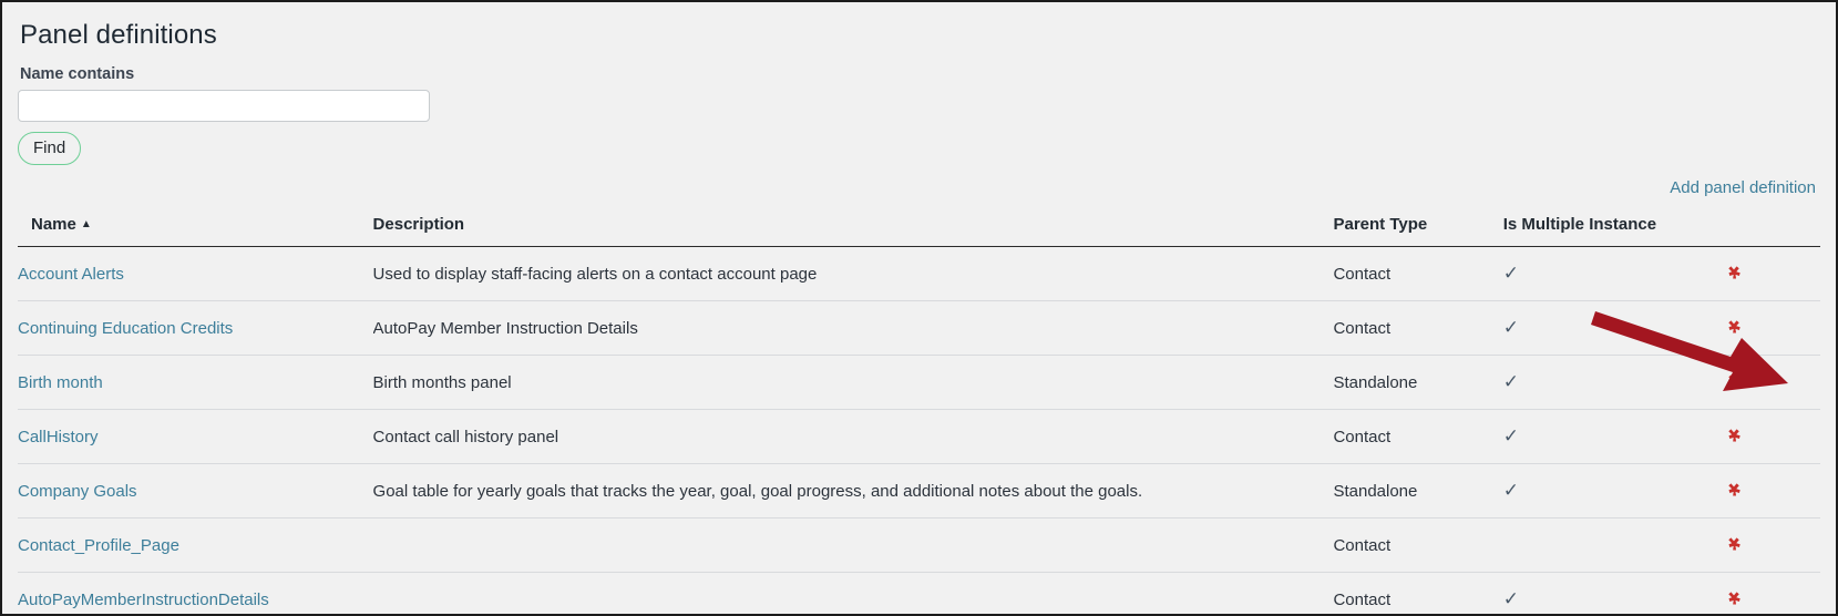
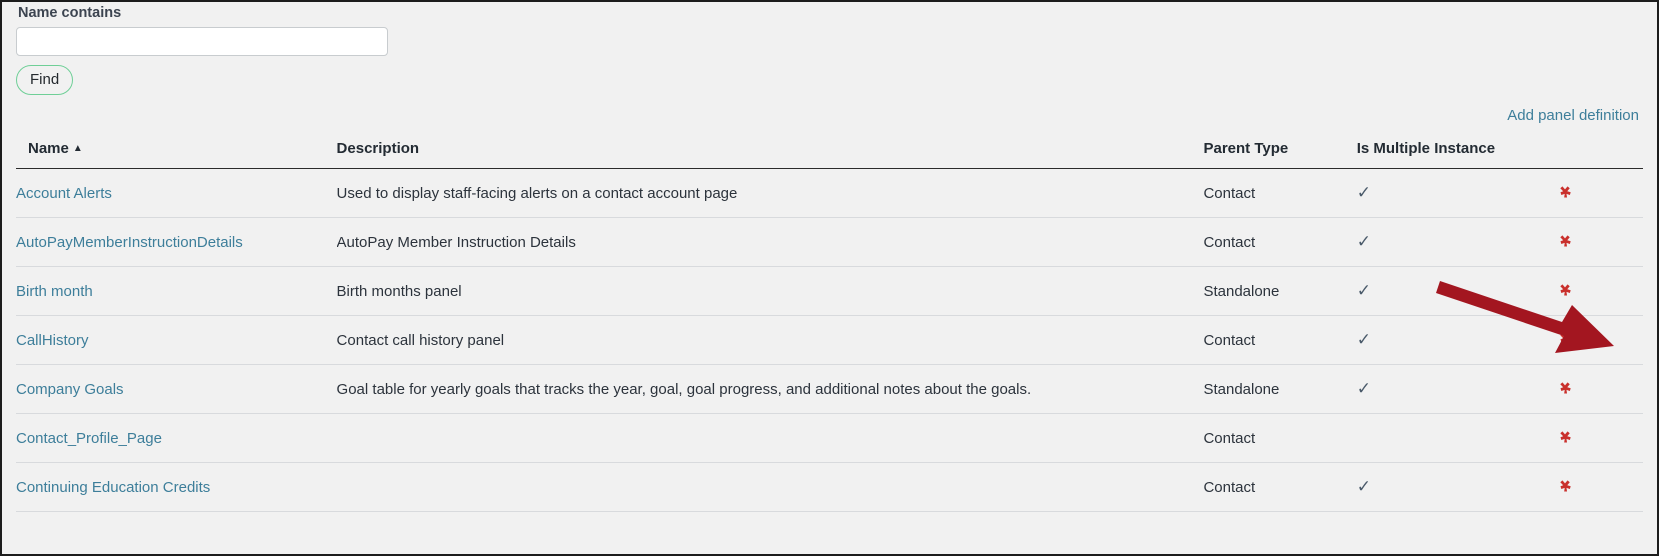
- Panel definitions
  Name contains
  Find
  Add panel definition
  Name ▲	Description	Parent Type	Is Multiple Instance
  Account Alerts	Used to display staff-facing alerts on a contact account page	Contact	✓
- Continuing Education Credits	AutoPay Member Instruction Details	Contact	✓
+ AutoPayMemberInstructionDetails	AutoPay Member Instruction Details	Contact	✓
  Birth month	Birth months panel	Standalone	✓
  CallHistory	Contact call history panel	Contact	✓
  Company Goals	Goal table for yearly goals that tracks the year, goal, goal progress, and additional notes about the goals.	Standalone	✓
  Contact_Profile_Page		Contact
- AutoPayMemberInstructionDetails		Contact	✓
+ Continuing Education Credits		Contact	✓
